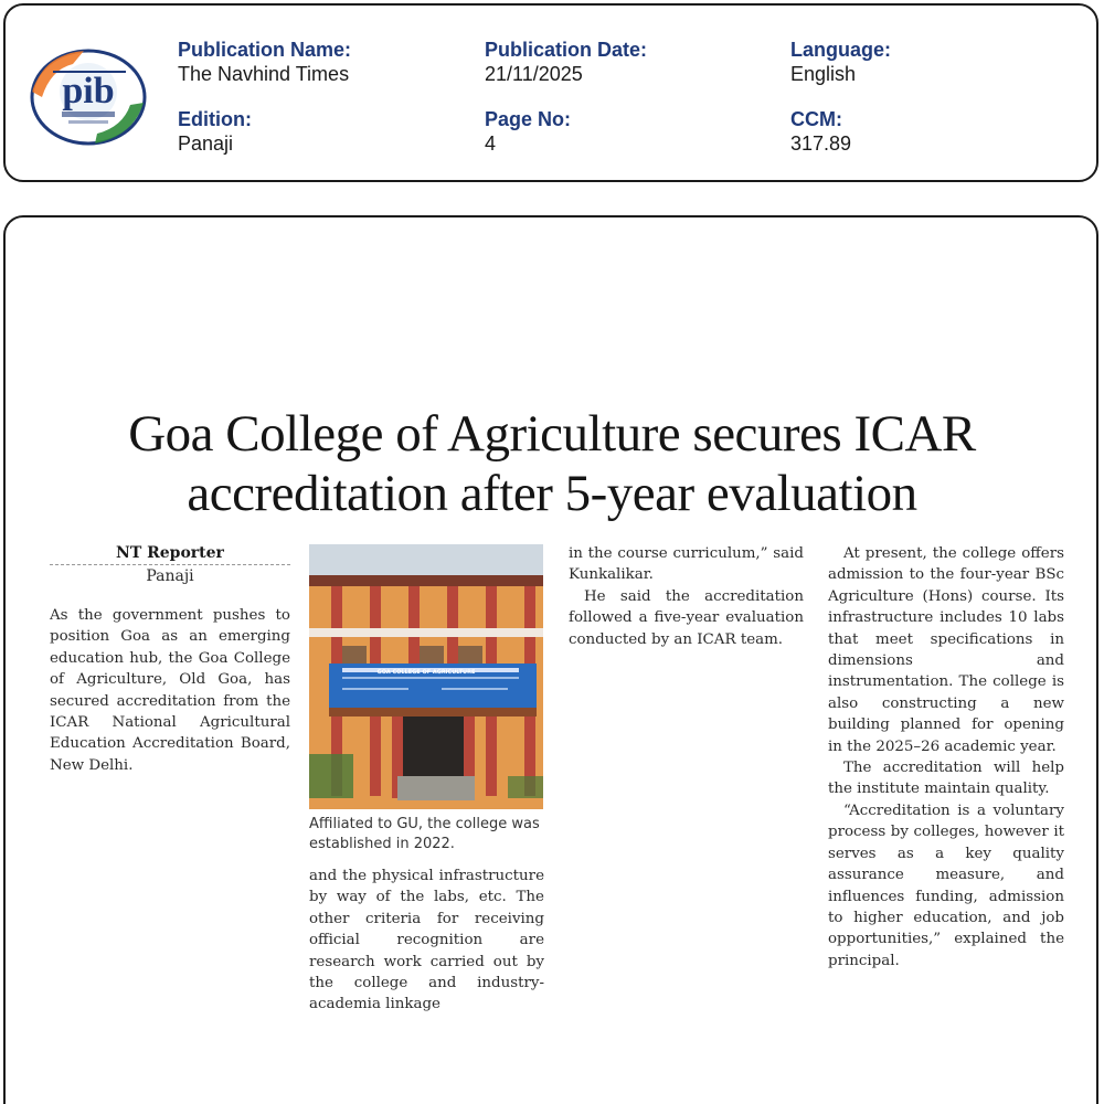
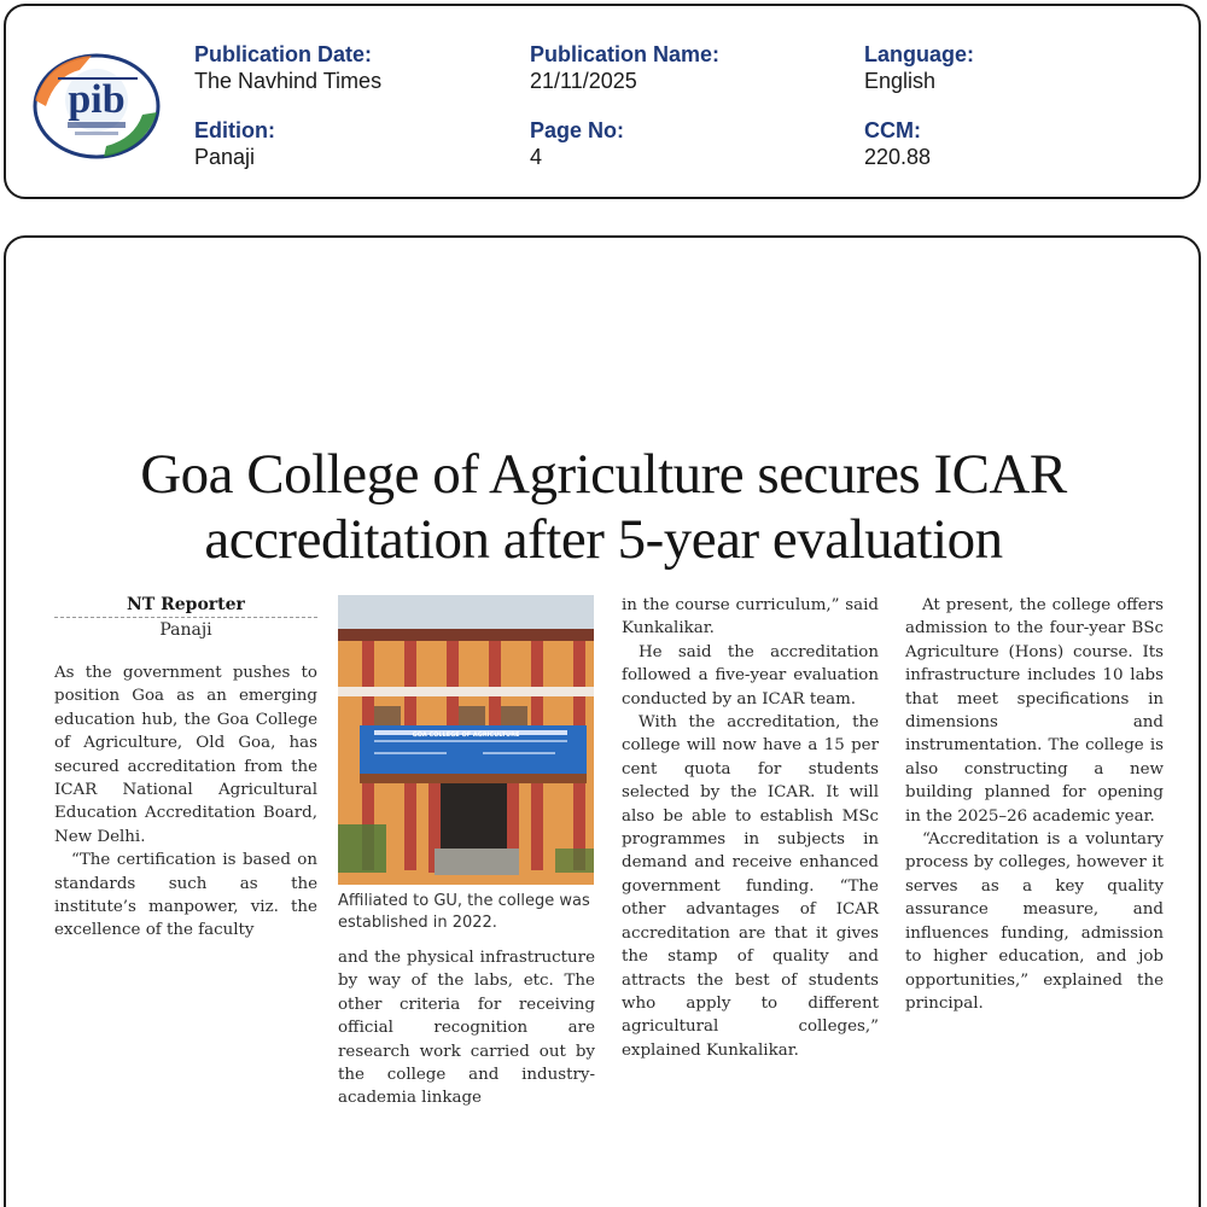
  pib
- Publication Name:
+ Publication Date:
  The Navhind Times
- Publication Date:
+ Publication Name:
  21/11/2025
  Language:
  English
  Edition:
  Panaji
  Page No:
  4
  CCM:
- 317.89
+ 220.88
  Goa College of Agriculture secures ICAR
  accreditation after 5-year evaluation
  NT Reporter
  Panaji
  As the government pushes to position Goa as an emerging education hub, the Goa College of Agriculture, Old Goa, has secured accreditation from the ICAR National Agricultural Education Accreditation Board, New Delhi.
+ “The certification is based on standards such as the institute’s manpower, viz. the excellence of the faculty
  Affiliated to GU, the college was established in 2022.
  and the physical infrastructure by way of the labs, etc. The other criteria for receiving official recognition are research work carried out by the college and industry-academia linkage
  in the course curriculum,” said Kunkalikar.
  He said the accreditation followed a five-year evaluation conducted by an ICAR team.
+ With the accreditation, the college will now have a 15 per cent quota for students selected by the ICAR. It will also be able to establish MSc programmes in subjects in demand and receive enhanced government funding. “The other advantages of ICAR accreditation are that it gives the stamp of quality and attracts the best of students who apply to different agricultural colleges,” explained Kunkalikar.
  At present, the college offers admission to the four-year BSc Agriculture (Hons) course. Its infrastructure includes 10 labs that meet specifications in dimensions and instrumentation. The college is also constructing a new building planned for opening in the 2025–26 academic year.
- The accreditation will help the institute maintain quality.
  “Accreditation is a voluntary process by colleges, however it serves as a key quality assurance measure, and influences funding, admission to higher education, and job opportunities,” explained the principal.
